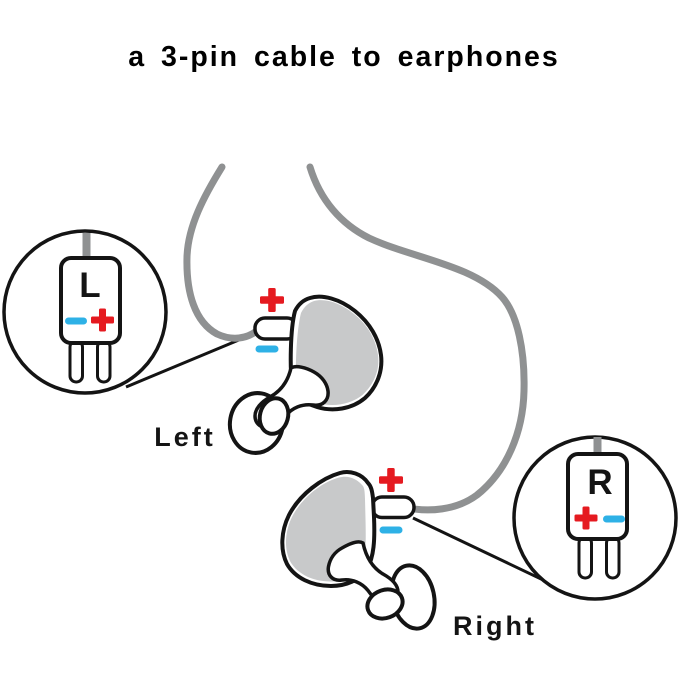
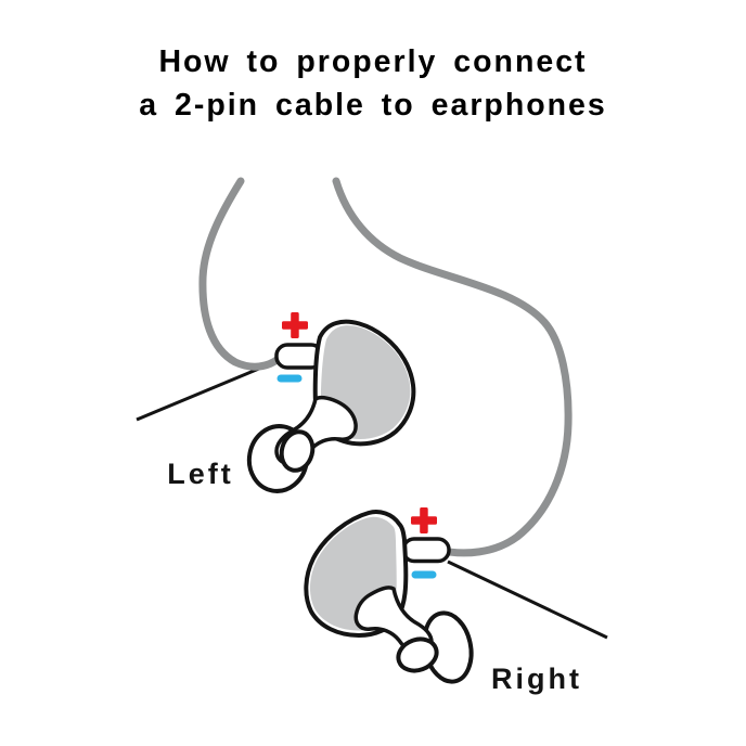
+ How to properly connect
- a 3-pin cable to earphones
+ a 2-pin cable to earphones
- L
- R
  Left
  Right
